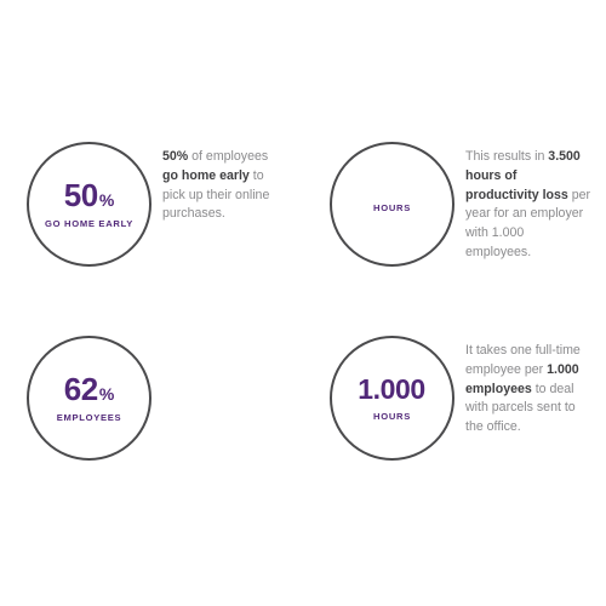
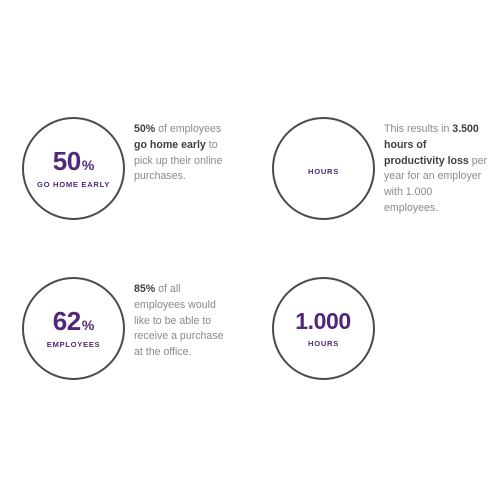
  50
  %
  GO HOME EARLY
  50% of employees go home early to pick up their online purchases.
  HOURS
  This results in 3.500 hours of productivity loss per year for an employer with 1.000 employees.
  62
  %
  EMPLOYEES
+ 85% of all employees would like to be able to receive a purchase at the office.
  1.000
  HOURS
- It takes one full-time employee per 1.000 employees to deal with parcels sent to the office.
